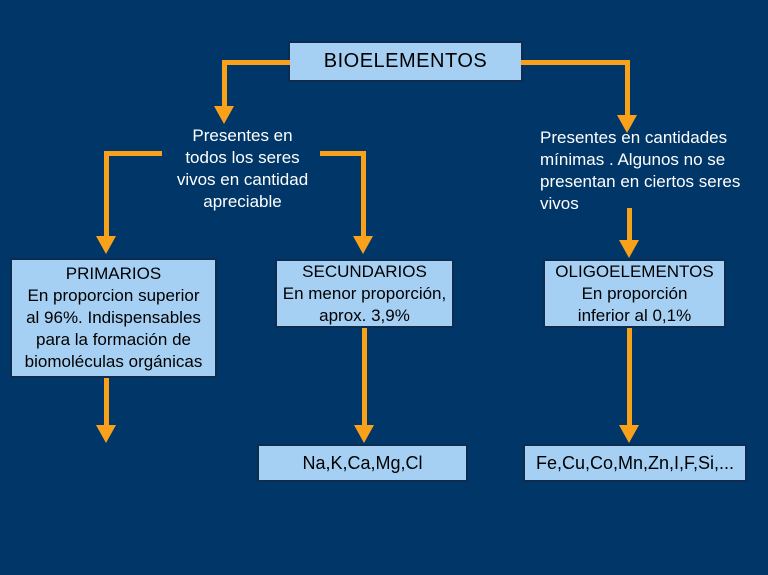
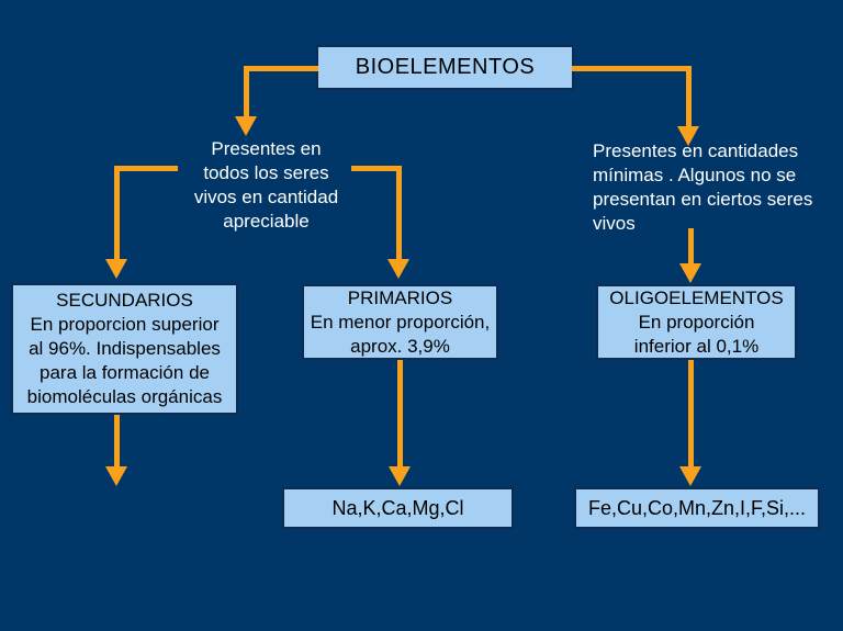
  BIOELEMENTOS
  Presentes en
  todos los seres
  vivos en cantidad
  apreciable
  Presentes en cantidades
  mínimas . Algunos no se
  presentan en ciertos seres
  vivos
- PRIMARIOS
+ SECUNDARIOS
  En proporcion superior
  al 96%. Indispensables
  para la formación de
  biomoléculas orgánicas
- SECUNDARIOS
+ PRIMARIOS
  En menor proporción,
  aprox. 3,9%
  OLIGOELEMENTOS
  En proporción
  inferior al 0,1%
  Na,K,Ca,Mg,Cl
  Fe,Cu,Co,Mn,Zn,I,F,Si,...
